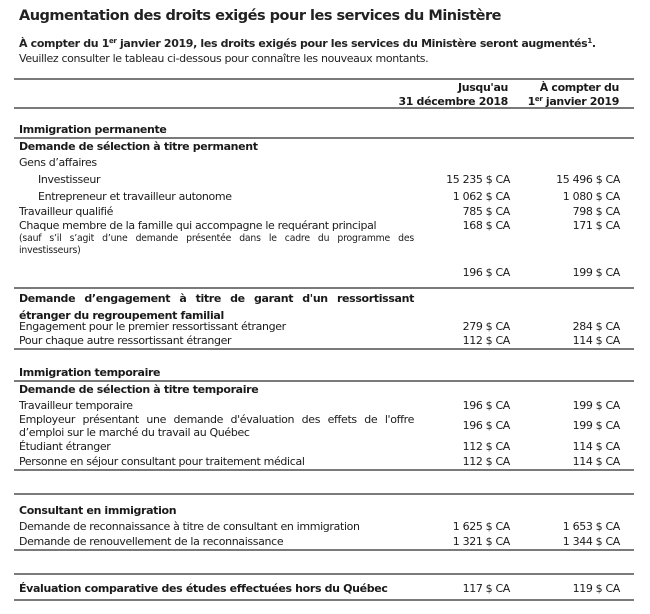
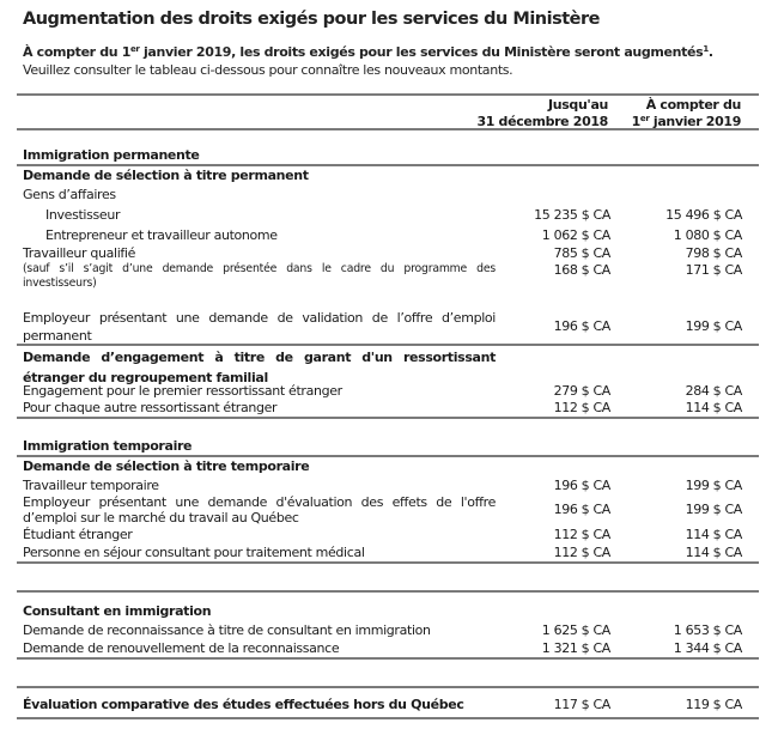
  Augmentation des droits exigés pour les services du Ministère
  À compter du 1er janvier 2019, les droits exigés pour les services du Ministère seront augmentés1. Veuillez consulter le tableau ci-dessous pour connaître les nouveaux montants.
  Jusqu'au
  31 décembre 2018
  À compter du
  1er janvier 2019
  Immigration permanente
  Demande de sélection à titre permanent
  Gens d’affaires
  Investisseur
  15 235 $ CA
  15 496 $ CA
  Entrepreneur et travailleur autonome
  1 062 $ CA
  1 080 $ CA
  Travailleur qualifié
  785 $ CA
  798 $ CA
- Chaque membre de la famille qui accompagne le requérant principal
  (sauf s’il s’agit d’une demande présentée dans le cadre du programme des investisseurs)
  168 $ CA
  171 $ CA
+ Employeur présentant une demande de validation de l’offre d’emploi permanent
  196 $ CA
  199 $ CA
  Demande d’engagement à titre de garant d'un ressortissant étranger du regroupement familial
  Engagement pour le premier ressortissant étranger
  279 $ CA
  284 $ CA
  Pour chaque autre ressortissant étranger
  112 $ CA
  114 $ CA
  Immigration temporaire
  Demande de sélection à titre temporaire
  Travailleur temporaire
  196 $ CA
  199 $ CA
  Employeur présentant une demande d'évaluation des effets de l'offre d’emploi sur le marché du travail au Québec
  196 $ CA
  199 $ CA
  Étudiant étranger
  112 $ CA
  114 $ CA
  Personne en séjour consultant pour traitement médical
  112 $ CA
  114 $ CA
  Consultant en immigration
  Demande de reconnaissance à titre de consultant en immigration
  1 625 $ CA
  1 653 $ CA
  Demande de renouvellement de la reconnaissance
  1 321 $ CA
  1 344 $ CA
  Évaluation comparative des études effectuées hors du Québec
  117 $ CA
  119 $ CA
